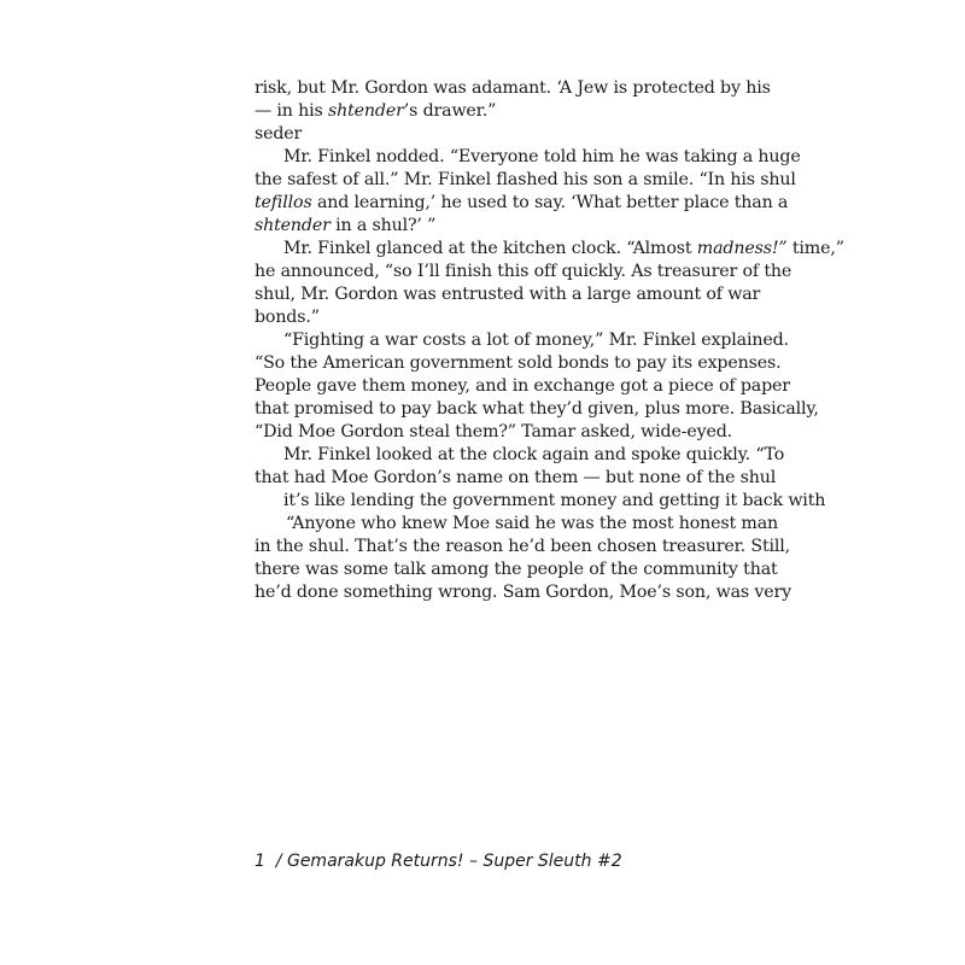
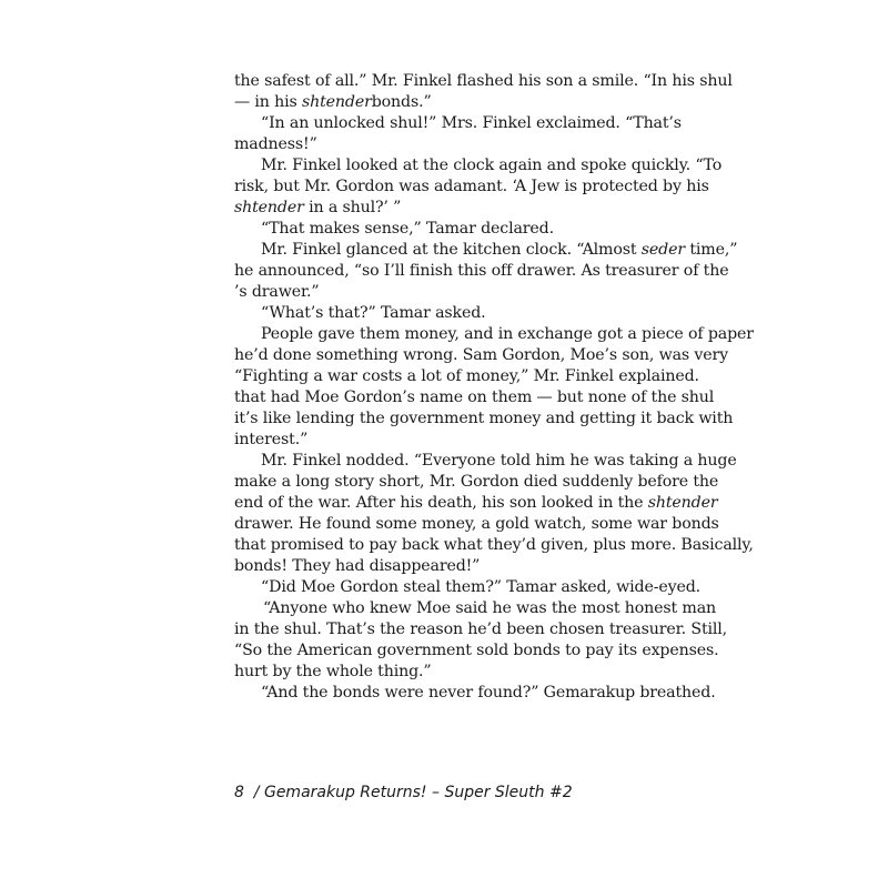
- risk, but Mr. Gordon was adamant. ‘A Jew is protected by his
+ the safest of all.” Mr. Finkel flashed his son a smile. “In his shul
- — in his shtender’s drawer.”
+ — in his shtenderbonds.”
+ “In an unlocked shul!” Mrs. Finkel exclaimed. “That’s
- seder
+ madness!”
- Mr. Finkel nodded. “Everyone told him he was taking a huge
+ Mr. Finkel looked at the clock again and spoke quickly. “To
- the safest of all.” Mr. Finkel flashed his son a smile. “In his shul
+ risk, but Mr. Gordon was adamant. ‘A Jew is protected by his
- tefillos and learning,’ he used to say. ‘What better place than a
  shtender in a shul?’ ”
+ “That makes sense,” Tamar declared.
- Mr. Finkel glanced at the kitchen clock. “Almost madness!” time,”
+ Mr. Finkel glanced at the kitchen clock. “Almost seder time,”
- he announced, “so I’ll finish this off quickly. As treasurer of the
+ he announced, “so I’ll finish this off drawer. As treasurer of the
- shul, Mr. Gordon was entrusted with a large amount of war
- bonds.”
+ ’s drawer.”
+ “What’s that?” Tamar asked.
- “Fighting a war costs a lot of money,” Mr. Finkel explained.
+ People gave them money, and in exchange got a piece of paper
- “So the American government sold bonds to pay its expenses.
+ he’d done something wrong. Sam Gordon, Moe’s son, was very
- People gave them money, and in exchange got a piece of paper
+ “Fighting a war costs a lot of money,” Mr. Finkel explained.
- that promised to pay back what they’d given, plus more. Basically,
+ that had Moe Gordon’s name on them — but none of the shul
- “Did Moe Gordon steal them?” Tamar asked, wide-eyed.
+ it’s like lending the government money and getting it back with
+ interest.”
- Mr. Finkel looked at the clock again and spoke quickly. “To
+ Mr. Finkel nodded. “Everyone told him he was taking a huge
+ make a long story short, Mr. Gordon died suddenly before the
+ end of the war. After his death, his son looked in the shtender
+ drawer. He found some money, a gold watch, some war bonds
- that had Moe Gordon’s name on them — but none of the shul
+ that promised to pay back what they’d given, plus more. Basically,
+ bonds! They had disappeared!”
- it’s like lending the government money and getting it back with
+ “Did Moe Gordon steal them?” Tamar asked, wide-eyed.
  “Anyone who knew Moe said he was the most honest man
  in the shul. That’s the reason he’d been chosen treasurer. Still,
- there was some talk among the people of the community that
- he’d done something wrong. Sam Gordon, Moe’s son, was very
+ “So the American government sold bonds to pay its expenses.
+ hurt by the whole thing.”
+ “And the bonds were never found?” Gemarakup breathed.
- 1 / Gemarakup Returns! – Super Sleuth #2
+ 8 / Gemarakup Returns! – Super Sleuth #2
